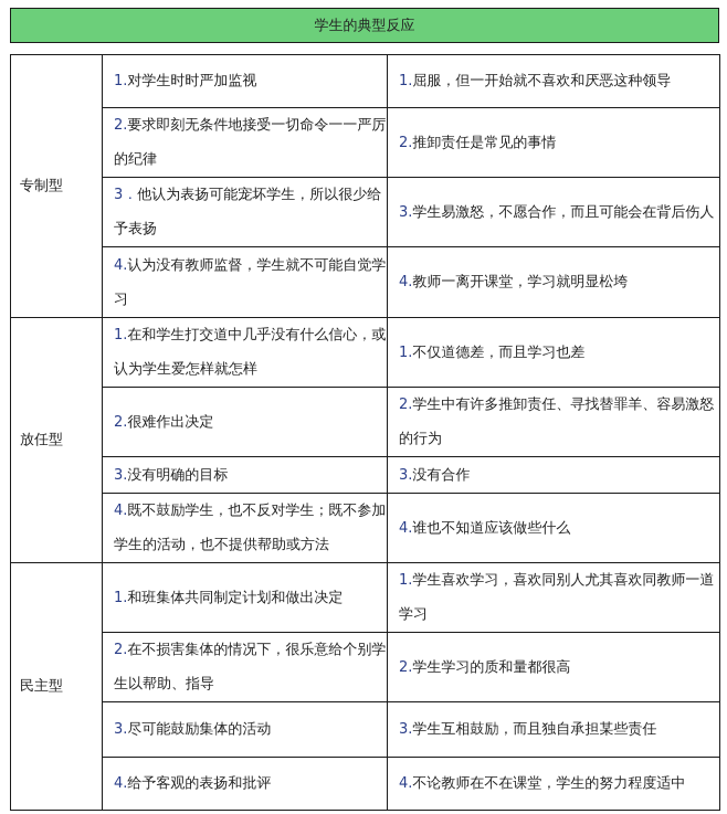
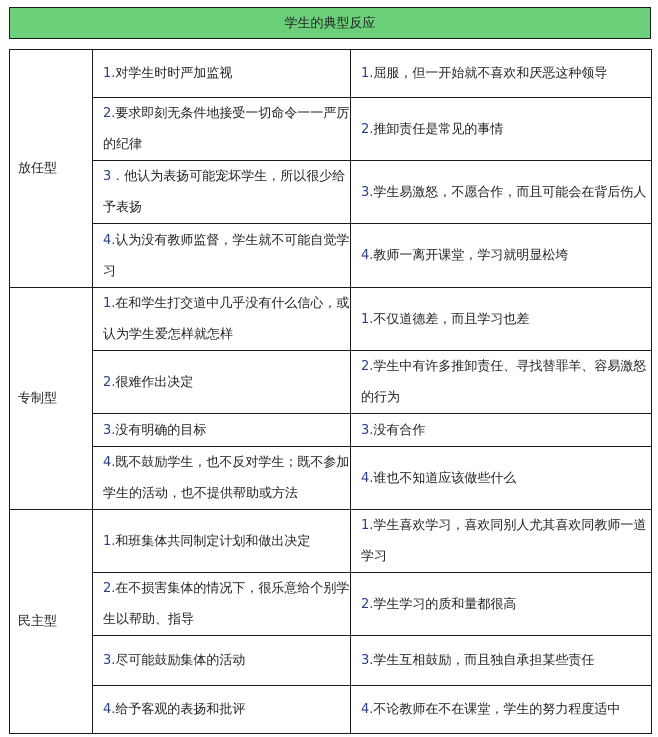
  学生的典型反应
- 专制型	1.对学生时时严加监视	1.屈服，但一开始就不喜欢和厌恶这种领导
+ 放任型	1.对学生时时严加监视	1.屈服，但一开始就不喜欢和厌恶这种领导
  2.要求即刻无条件地接受一切命令一一严厉的纪律	2.推卸责任是常见的事情
  3．他认为表扬可能宠坏学生，所以很少给予表扬	3.学生易激怒，不愿合作，而且可能会在背后伤人
  4.认为没有教师监督，学生就不可能自觉学习	4.教师一离开课堂，学习就明显松垮
- 放任型	1.在和学生打交道中几乎没有什么信心，或认为学生爱怎样就怎样	1.不仅道德差，而且学习也差
+ 专制型	1.在和学生打交道中几乎没有什么信心，或认为学生爱怎样就怎样	1.不仅道德差，而且学习也差
  2.很难作出决定	2.学生中有许多推卸责任、寻找替罪羊、容易激怒的行为
  3.没有明确的目标	3.没有合作
  4.既不鼓励学生，也不反对学生；既不参加学生的活动，也不提供帮助或方法	4.谁也不知道应该做些什么
  民主型	1.和班集体共同制定计划和做出决定	1.学生喜欢学习，喜欢同别人尤其喜欢同教师一道学习
  2.在不损害集体的情况下，很乐意给个别学生以帮助、指导	2.学生学习的质和量都很高
  3.尽可能鼓励集体的活动	3.学生互相鼓励，而且独自承担某些责任
  4.给予客观的表扬和批评	4.不论教师在不在课堂，学生的努力程度适中
